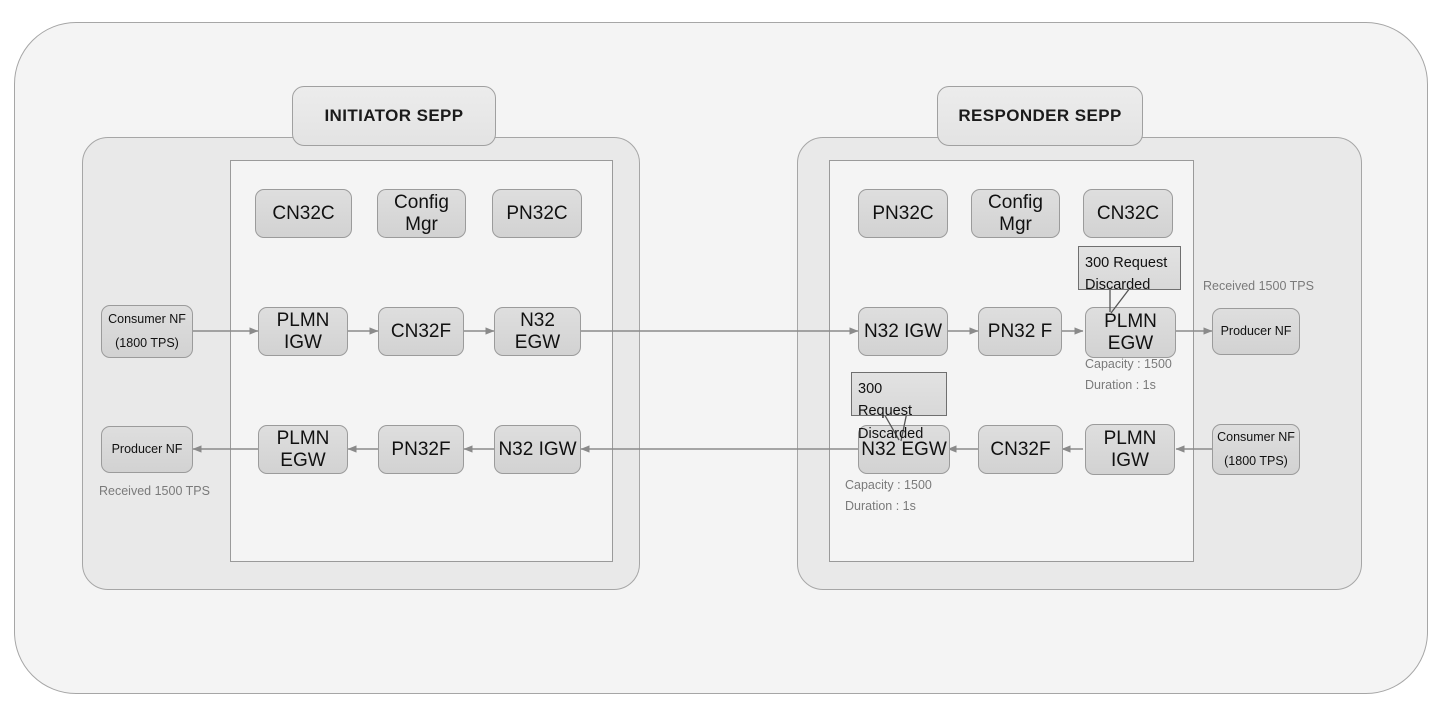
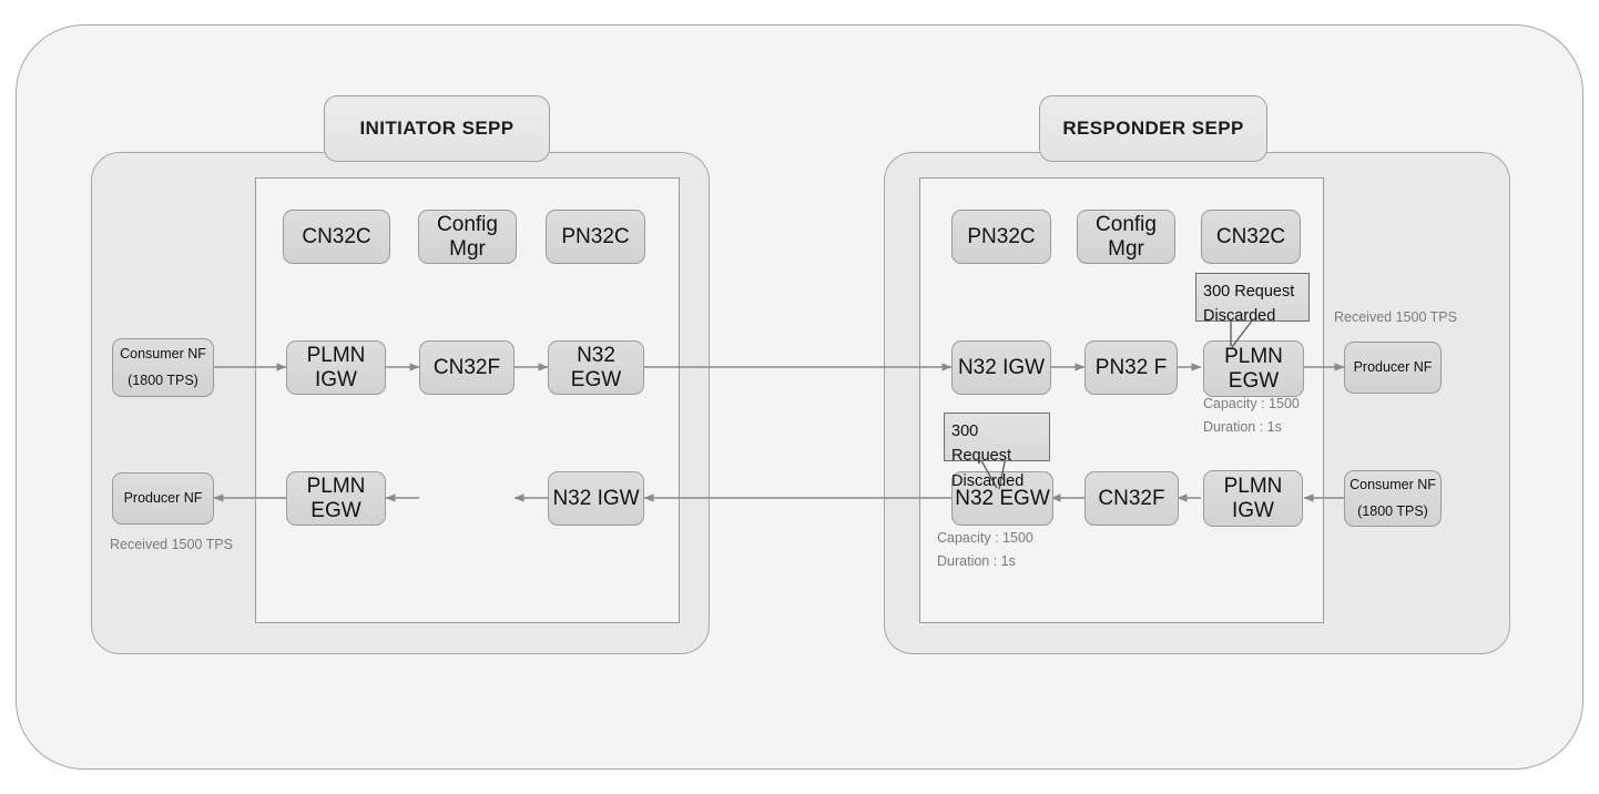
  INITIATOR SEPP
  RESPONDER SEPP
  CN32C
  Config
  Mgr
  PN32C
  Consumer NF
  (1800 TPS)
  PLMN
  IGW
  CN32F
  N32 EGW
  Producer NF
  Received 1500 TPS
  PLMN
  EGW
- PN32F
  N32 IGW
  PN32C
  Config
  Mgr
  CN32C
  300 Request
  Discarded
  N32 IGW
  PN32 F
  PLMN
  EGW
  Capacity : 1500
  Duration : 1s
  Producer NF
  Received 1500 TPS
  300 Request
  Discarded
  N32 EGW
  Capacity : 1500
  Duration : 1s
  CN32F
  PLMN
  IGW
  Consumer NF
  (1800 TPS)
